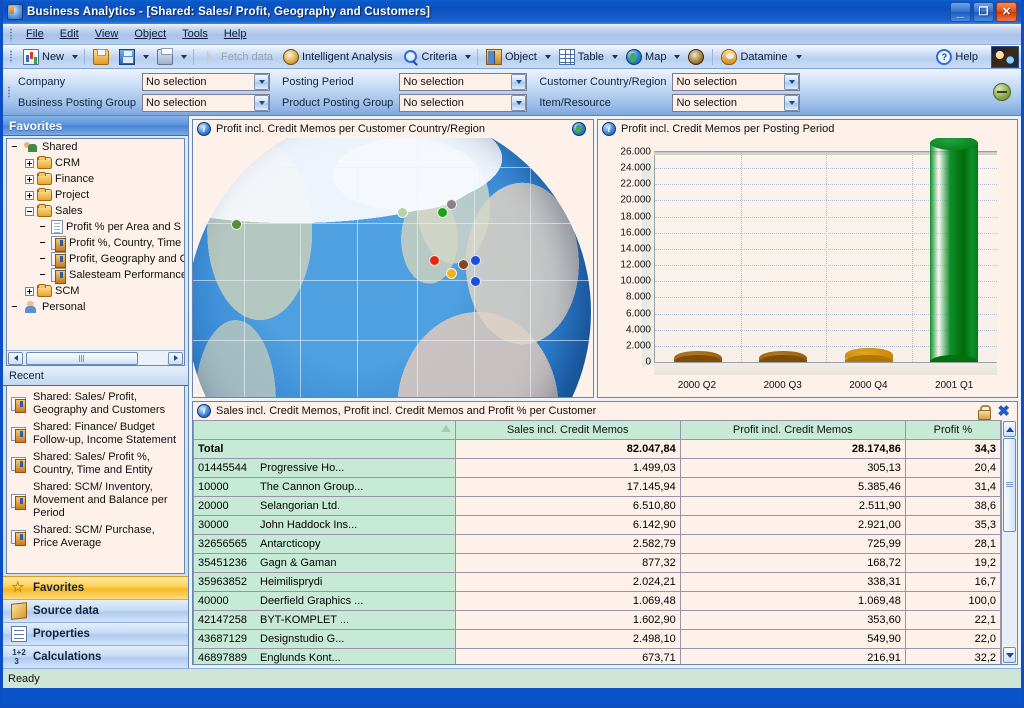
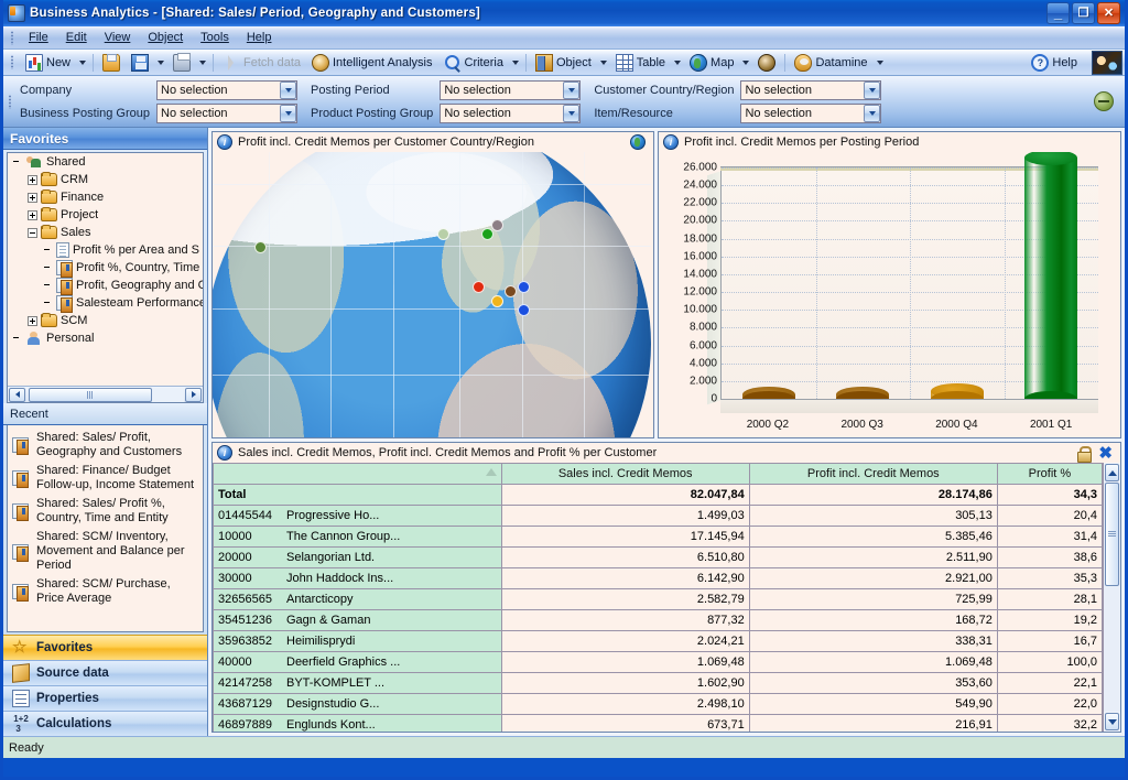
- Business Analytics - [Shared: Sales/ Profit, Geography and Customers]
+ Business Analytics - [Shared: Sales/ Period, Geography and Customers]
  _
  ❐
  ✕
  File
  Edit
  View
  Object
  Tools
  Help
  New
  Fetch data
  Intelligent Analysis
  Criteria
  Object
  Table
  Map
  Datamine
  Help
  Company
  No selection
  Posting Period
  No selection
  Customer Country/Region
  No selection
  Business Posting Group
  No selection
  Product Posting Group
  No selection
  Item/Resource
  No selection
  Favorites
  Shared
  CRM
  Finance
  Project
  Sales
  Profit % per Area and S
  Profit %, Country, Time
  Profit, Geography and C
  Salesteam Performance
  SCM
  Personal
  Recent
  Shared: Sales/ Profit, Geography and Customers
  Shared: Finance/ Budget Follow-up, Income Statement
  Shared: Sales/ Profit %, Country, Time and Entity
  Shared: SCM/ Inventory, Movement and Balance per Period
  Shared: SCM/ Purchase, Price Average
  Favorites
  Source data
  Properties
  1+2
  3
  Calculations
  i
  Profit incl. Credit Memos per Customer Country/Region
  i
  Profit incl. Credit Memos per Posting Period
  0
  2.000
  4.000
  6.000
  8.000
  10.000
  12.000
  14.000
  16.000
  18.000
  20.000
  22.000
  24.000
  26.000
  2000 Q2
  2000 Q3
  2000 Q4
  2001 Q1
  i
  Sales incl. Credit Memos, Profit incl. Credit Memos and Profit % per Customer
  ✖
  	Sales incl. Credit Memos	Profit incl. Credit Memos	Profit %
  Total	82.047,84	28.174,86	34,3
  01445544 Progressive Ho...	1.499,03	305,13	20,4
  10000 The Cannon Group...	17.145,94	5.385,46	31,4
  20000 Selangorian Ltd.	6.510,80	2.511,90	38,6
  30000 John Haddock Ins...	6.142,90	2.921,00	35,3
  32656565 Antarcticopy	2.582,79	725,99	28,1
  35451236 Gagn & Gaman	877,32	168,72	19,2
  35963852 Heimilisprydi	2.024,21	338,31	16,7
  40000 Deerfield Graphics ...	1.069,48	1.069,48	100,0
  42147258 BYT-KOMPLET ...	1.602,90	353,60	22,1
  43687129 Designstudio G...	2.498,10	549,90	22,0
  46897889 Englunds Kont...	673,71	216,91	32,2
  Ready
